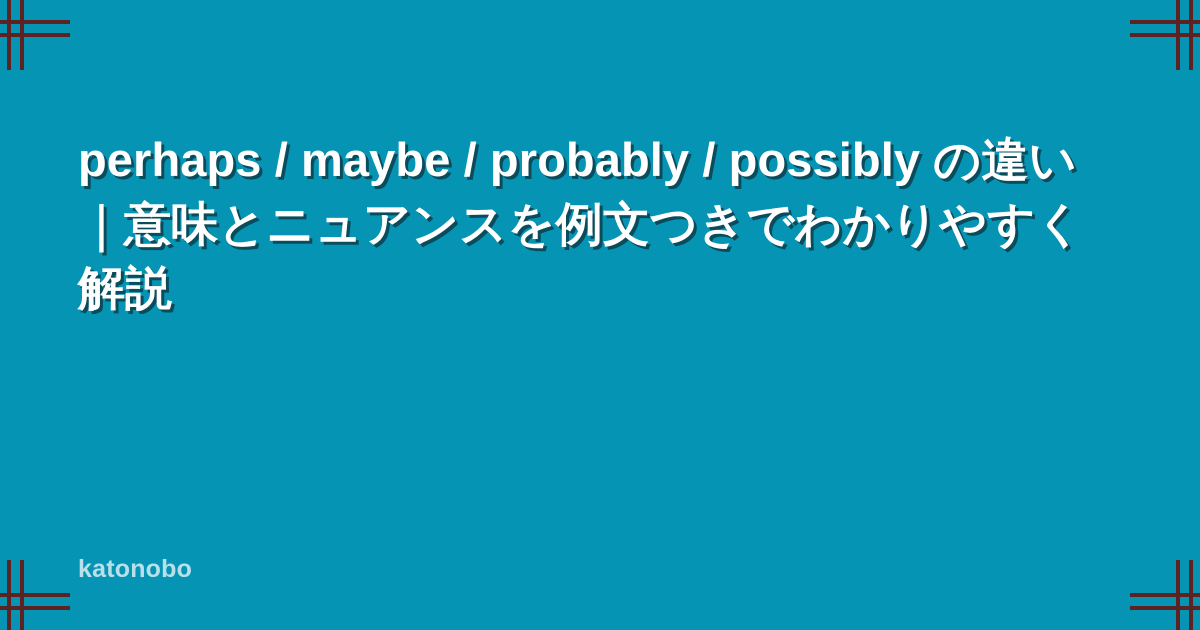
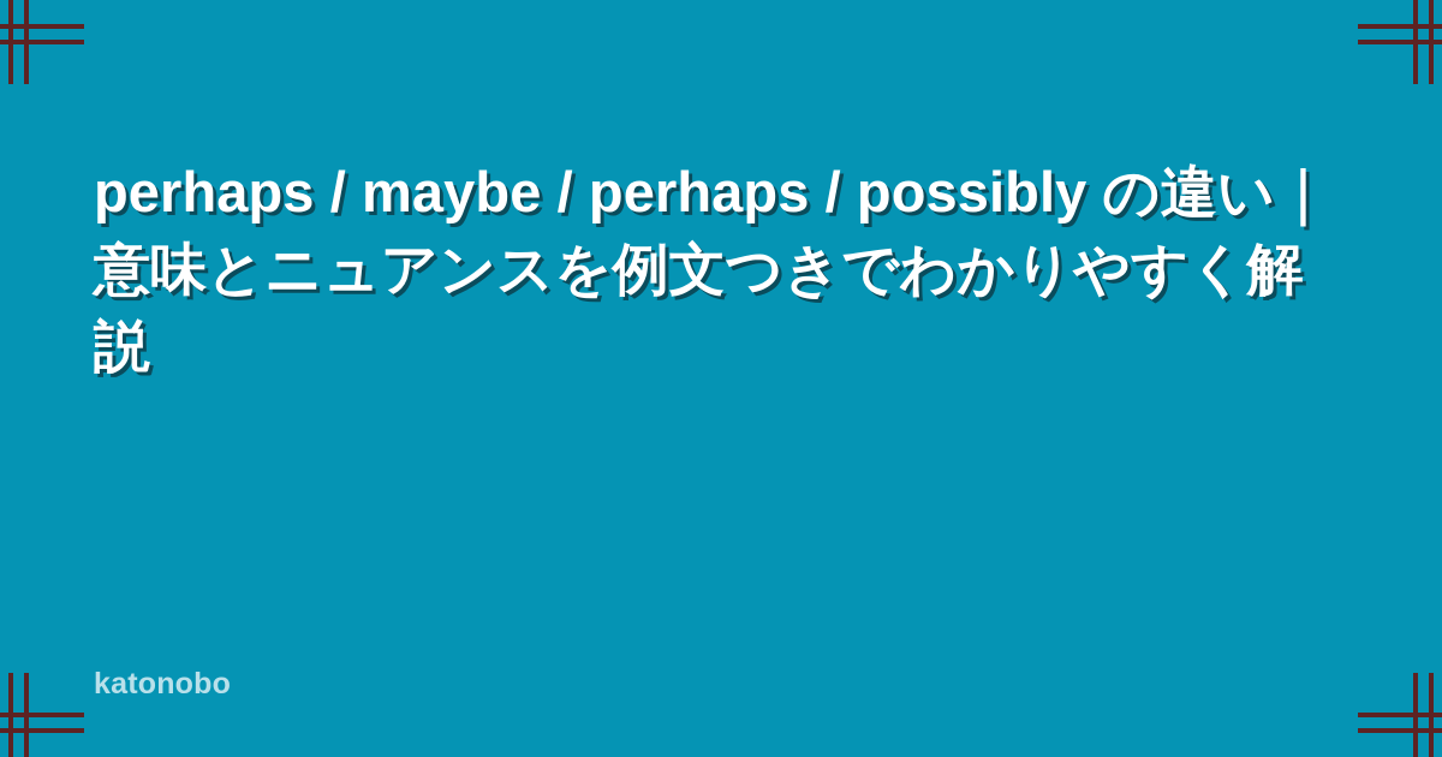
- perhaps / maybe / probably / possibly の違い｜意味とニュアンスを例文つきでわかりやすく解説
+ perhaps / maybe / perhaps / possibly の違い｜意味とニュアンスを例文つきでわかりやすく解説
  katonobo
